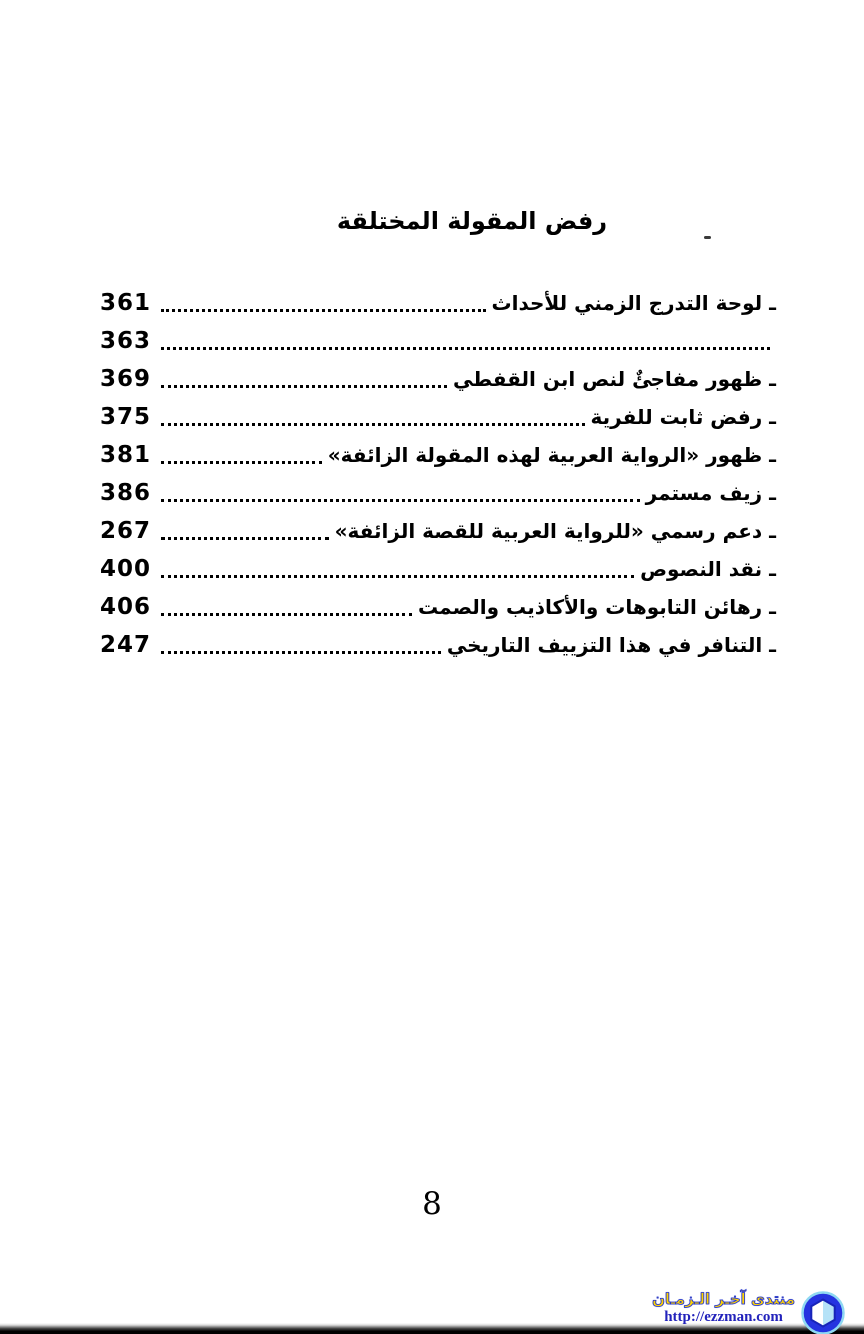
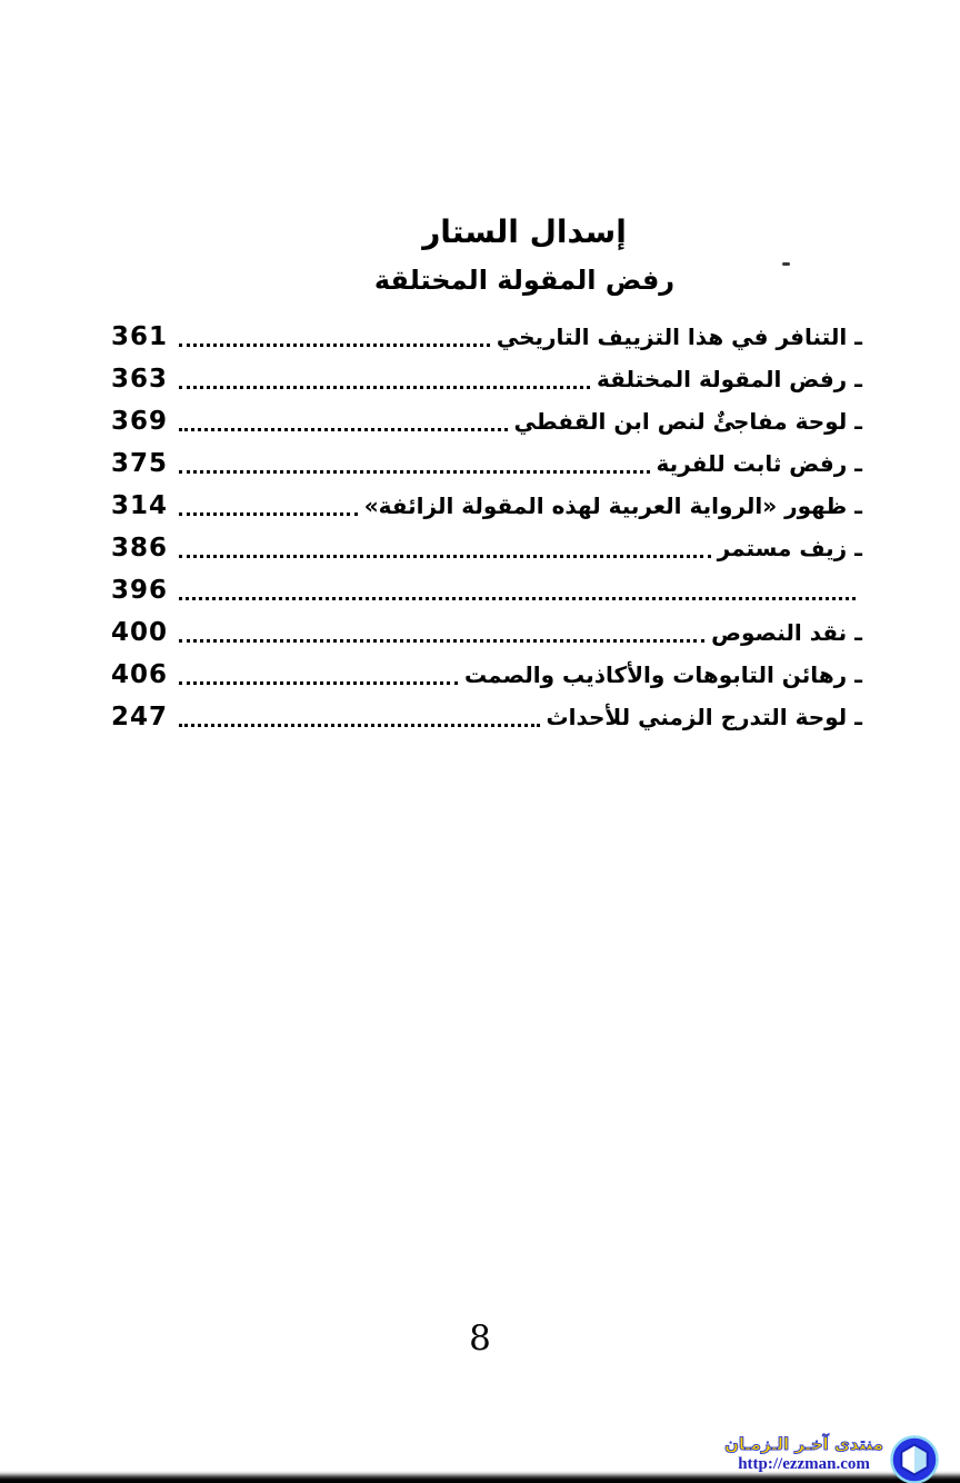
+ إسدال الستار
  رفض المقولة المختلقة
- ـ لوحة التدرج الزمني للأحداث
+ ـ التنافر في هذا التزييف التاريخي
  361
+ ـ رفض المقولة المختلقة
  363
- ـ ظهور مفاجئٌ لنص ابن القفطي
+ ـ لوحة مفاجئٌ لنص ابن القفطي
  369
  ـ رفض ثابت للفرية
  375
  ـ ظهور «الرواية العربية لهذه المقولة الزائفة»
- 381
+ 314
  ـ زيف مستمر
  386
- ـ دعم رسمي «للرواية العربية للقصة الزائفة»
- 267
+ 396
  ـ نقد النصوص
  400
  ـ رهائن التابوهات والأكاذيب والصمت
  406
- ـ التنافر في هذا التزييف التاريخي
+ ـ لوحة التدرج الزمني للأحداث
  247
  8
  منتدى آخـر الـزمـان
  http://ezzman.com
